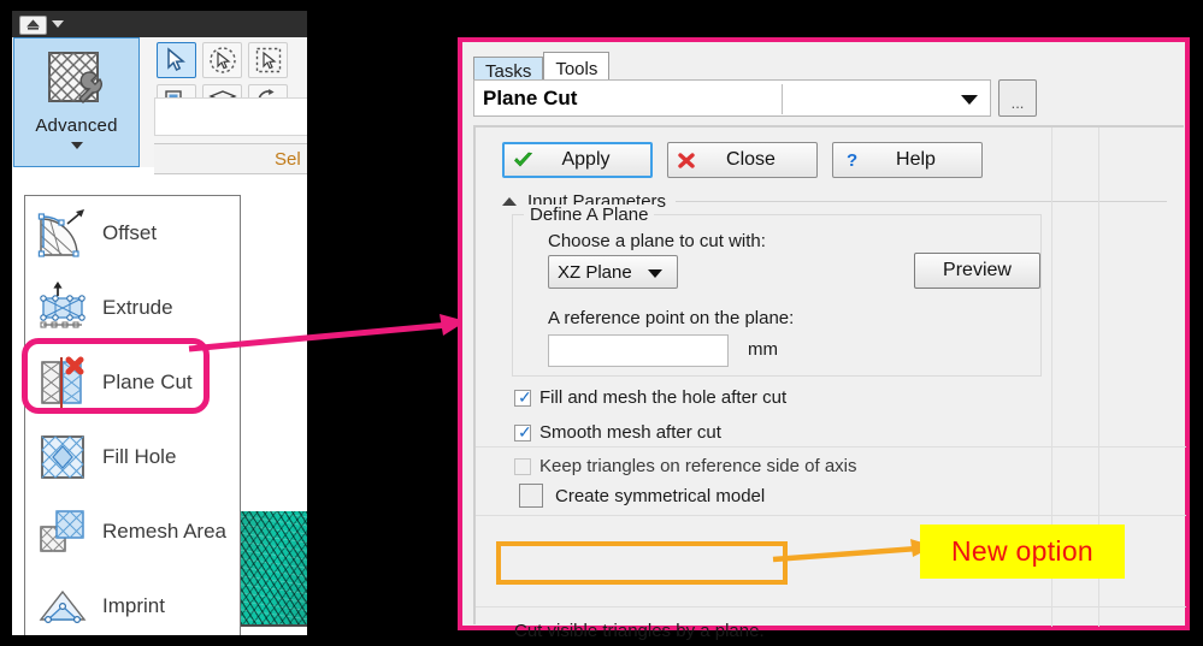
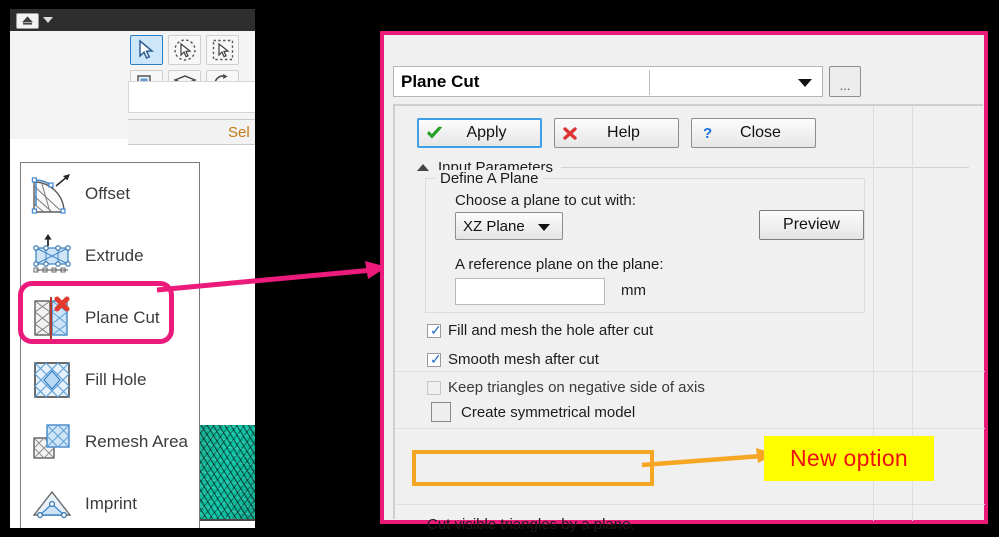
- Advanced
  Sel
  Offset
  Extrude
  Plane Cut
  Fill Hole
  Remesh Area
  Imprint
- Tasks
- Tools
  Plane Cut
  ...
  Apply
- Close
+ Help
  ?
- Help
+ Close
  Input Parameters
  Define A Plane
  Choose a plane to cut with:
  XZ Plane
  Preview
- A reference point on the plane:
+ A reference plane on the plane:
  mm
  ✓
  Fill and mesh the hole after cut
  ✓
  Smooth mesh after cut
- Keep triangles on reference side of axis
+ Keep triangles on negative side of axis
  Create symmetrical model
  Cut visible triangles by a plane.
  New option
